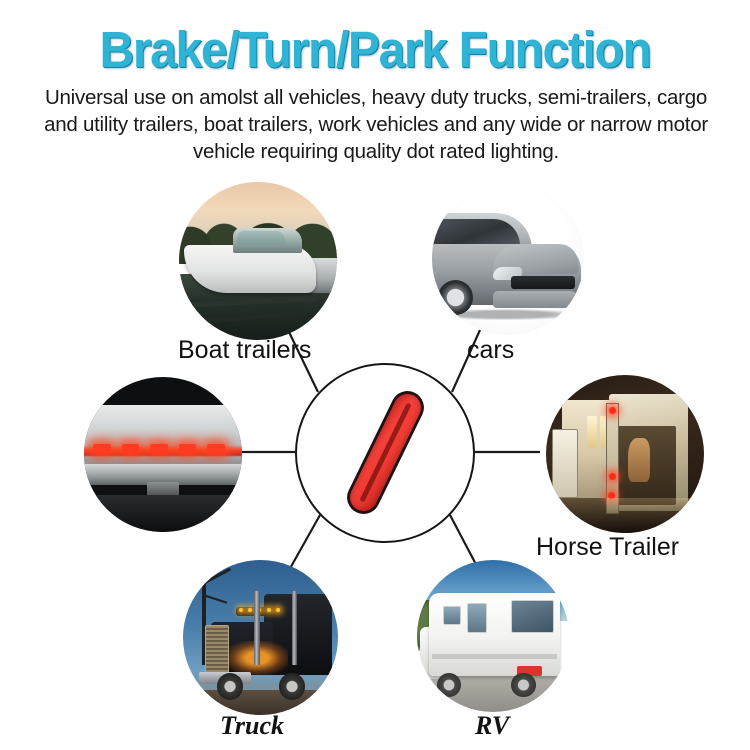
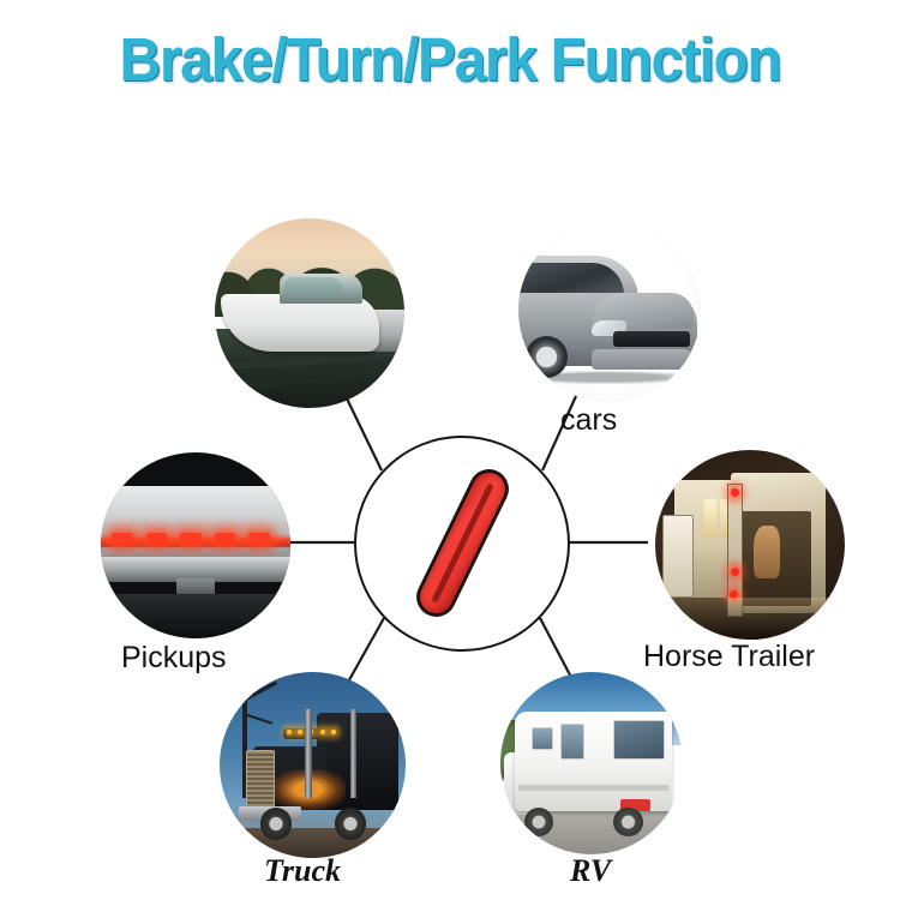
  Brake/Turn/Park Function
- Universal use on amolst all vehicles, heavy duty trucks, semi-trailers, cargo and utility trailers, boat trailers, work vehicles and any wide or narrow motor vehicle requiring quality dot rated lighting.
- Boat trailers
  cars
  Horse Trailer
+ Pickups
  Truck
  RV
